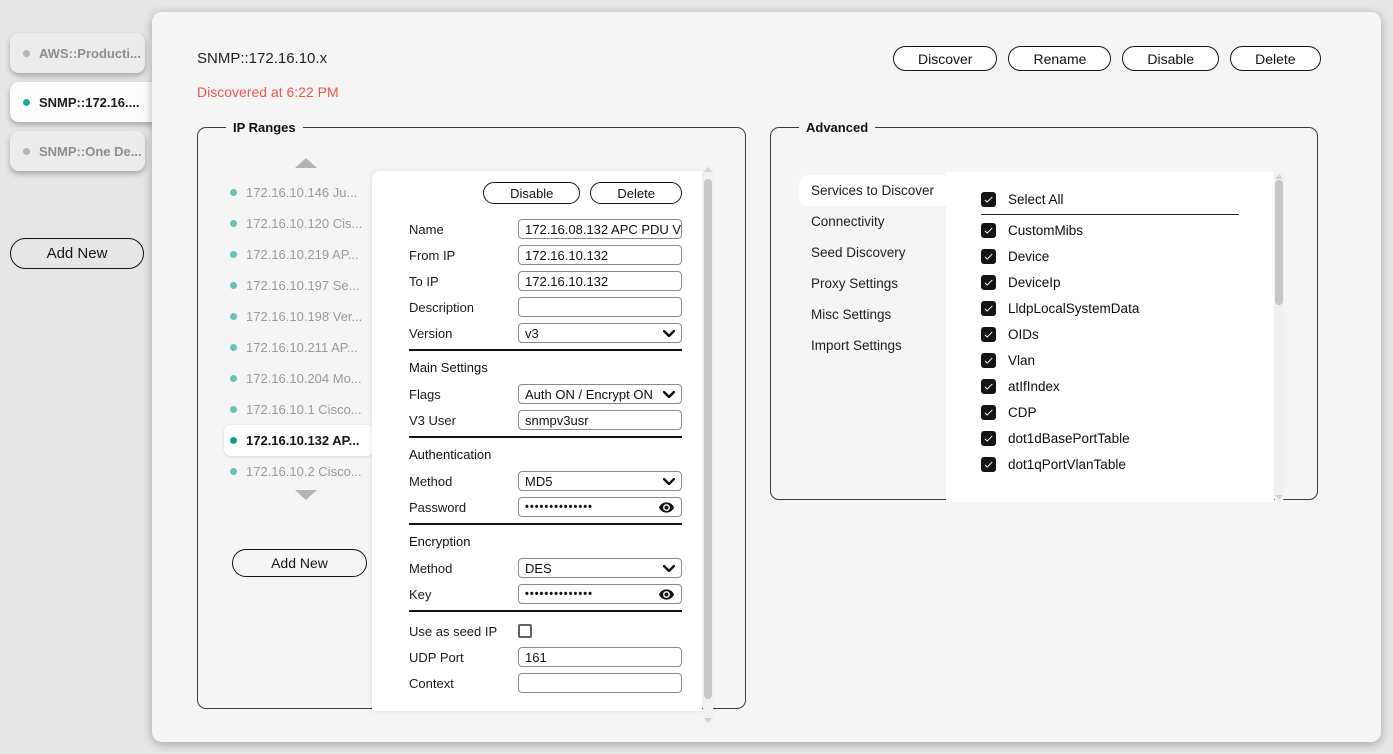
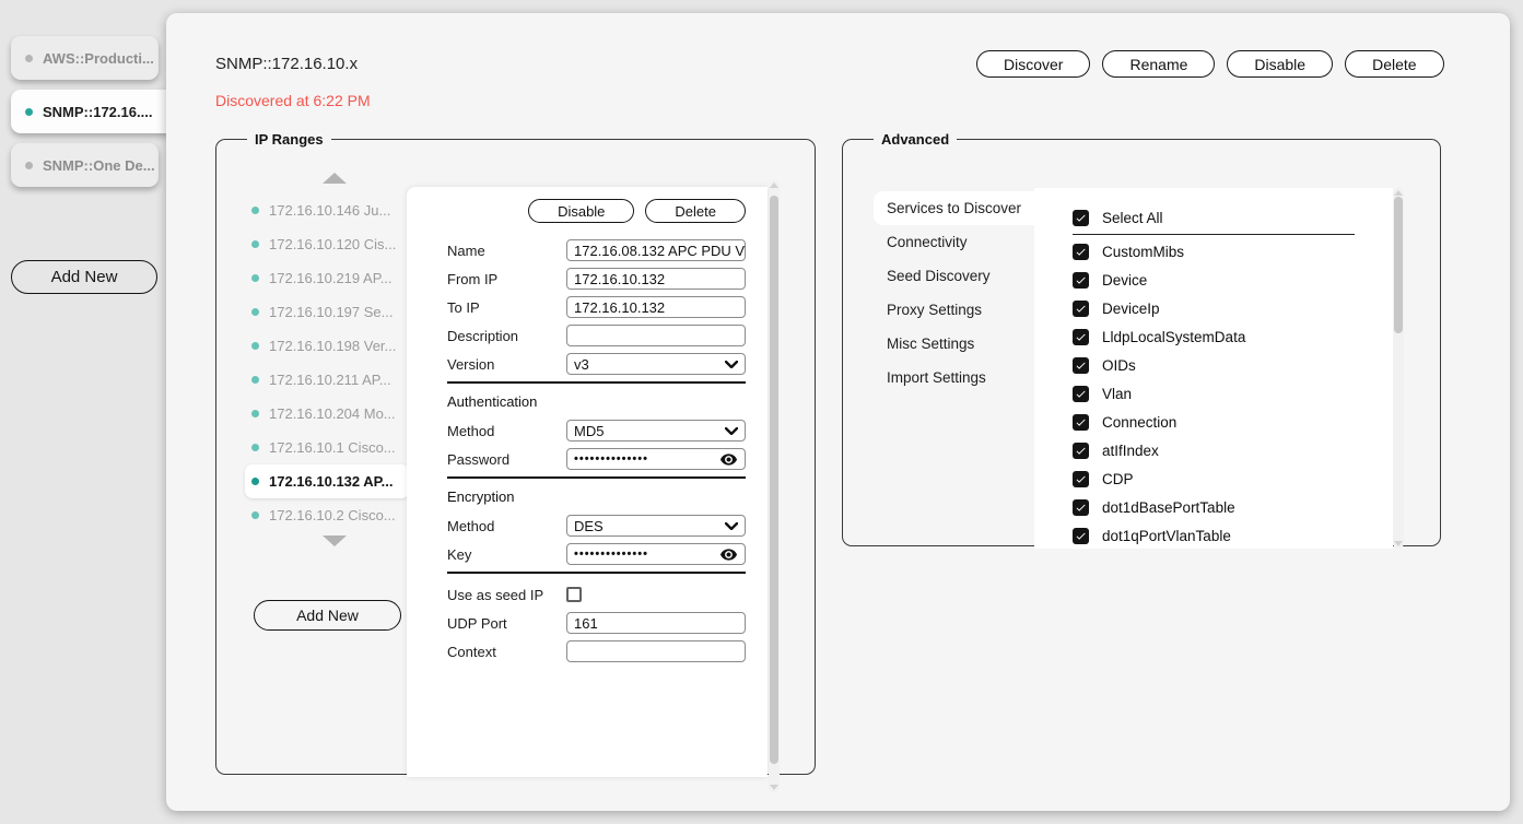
  AWS::Producti...
  SNMP::172.16....
  SNMP::One De...
  Add New
  SNMP::172.16.10.x
  Discovered at 6:22 PM
  Discover
  Rename
  Disable
  Delete
  IP Ranges
  172.16.10.146 Ju...
  172.16.10.120 Cis...
  172.16.10.219 AP...
  172.16.10.197 Se...
  172.16.10.198 Ver...
  172.16.10.211 AP...
  172.16.10.204 Mo...
  172.16.10.1 Cisco...
  172.16.10.132 AP...
  172.16.10.2 Cisco...
  Add New
  Disable
  Delete
  Name
  172.16.08.132 APC PDU V
  From IP
  172.16.10.132
  To IP
  172.16.10.132
  Description
  Version
  v3
- Main Settings
- Flags
- Auth ON / Encrypt ON
- V3 User
- snmpv3usr
  Authentication
  Method
  MD5
  Password
  ••••••••••••••
  Encryption
  Method
  DES
  Key
  ••••••••••••••
  Use as seed IP
  UDP Port
  161
  Context
  Advanced
  Services to Discover
  Connectivity
  Seed Discovery
  Proxy Settings
  Misc Settings
  Import Settings
  Select All
  CustomMibs
  Device
  DeviceIp
  LldpLocalSystemData
  OIDs
  Vlan
+ Connection
  atIfIndex
  CDP
  dot1dBasePortTable
  dot1qPortVlanTable
